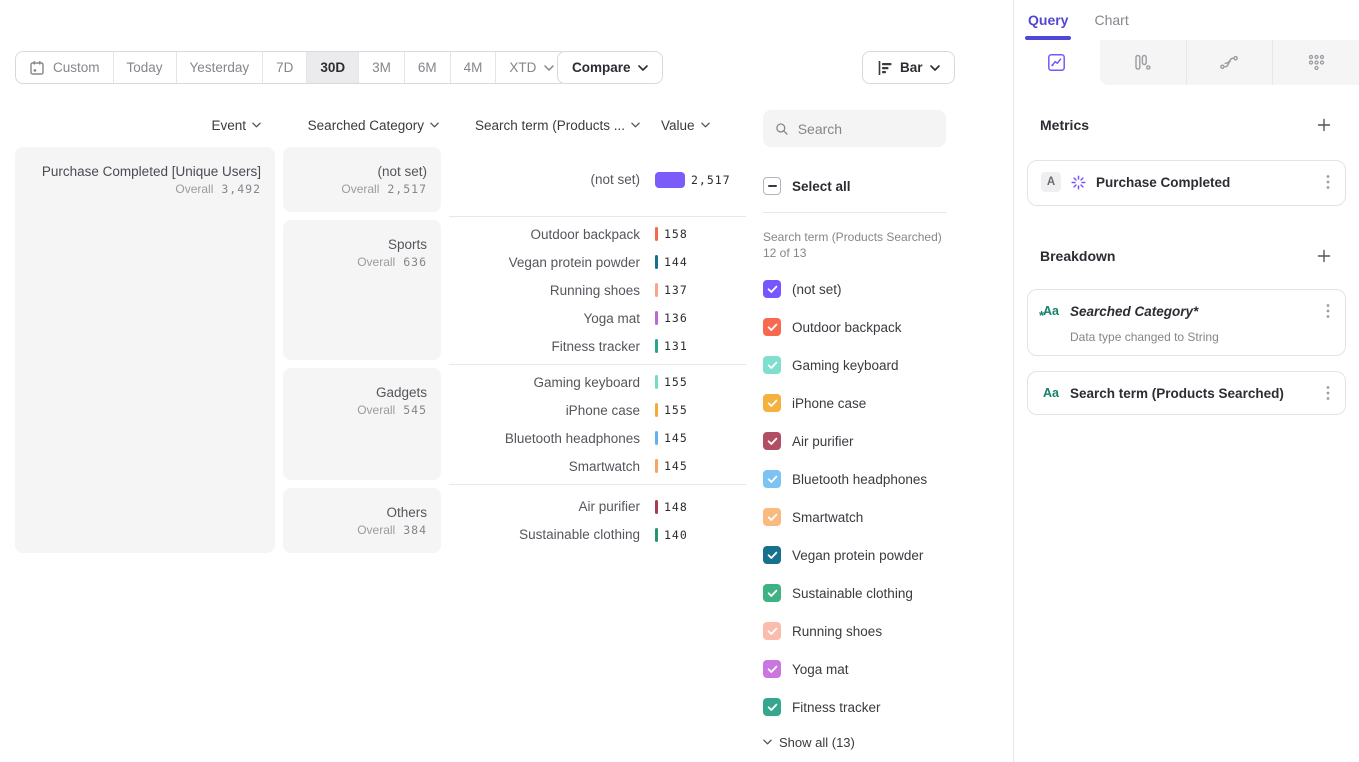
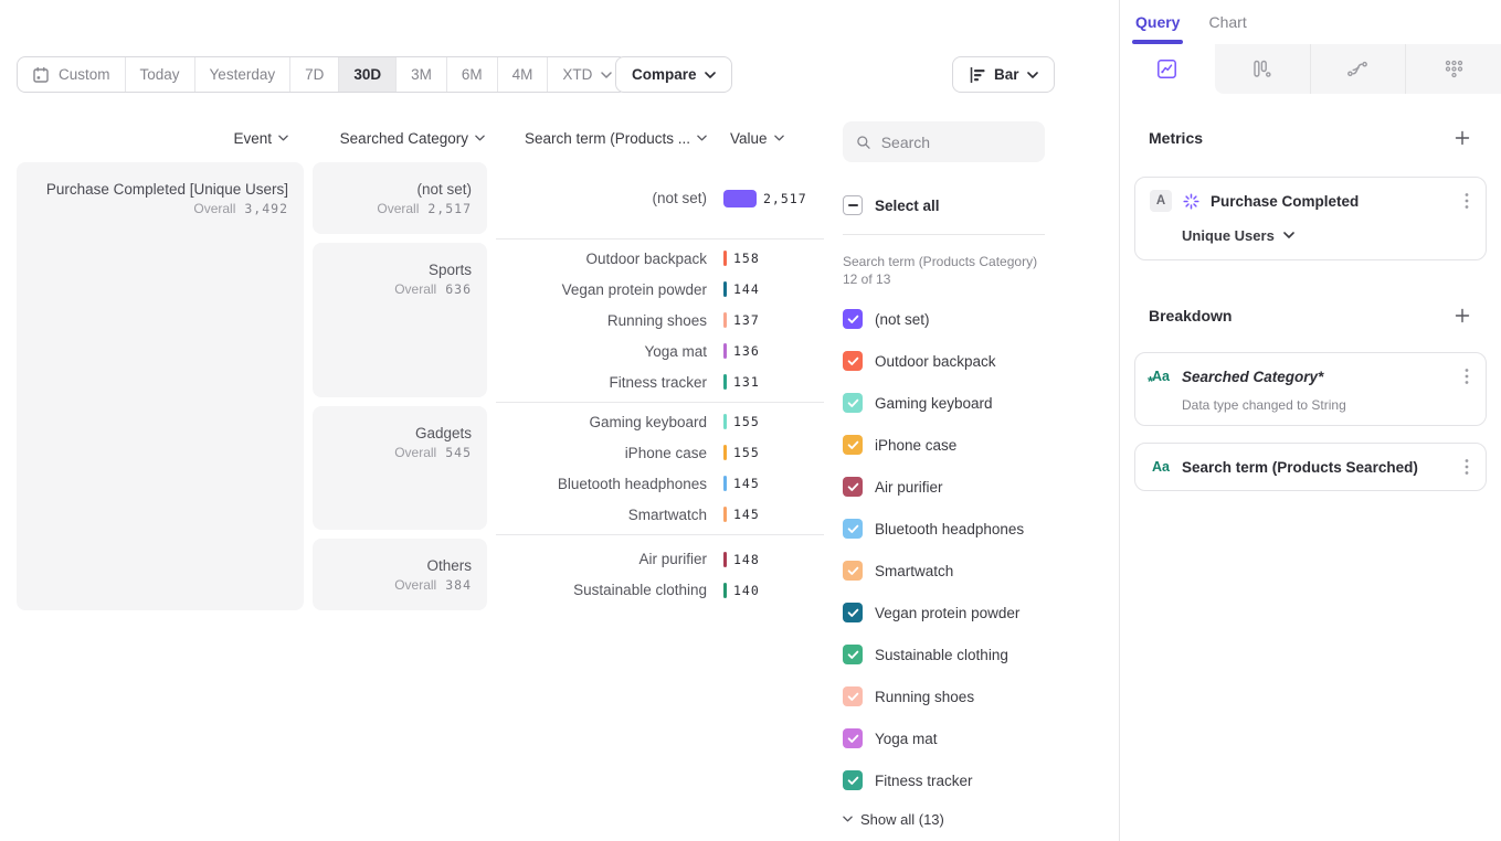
  Custom
  Today
  Yesterday
  7D
  30D
  3M
  6M
  4M
  XTD
  Compare
  Bar
  Event
  Searched Category
  Search term (Products ...
  Value
  Purchase Completed [Unique Users]
  Overall
  3,492
  (not set)
  Overall
  2,517
  (not set)
  2,517
  Sports
  Overall
  636
  Outdoor backpack
  158
  Vegan protein powder
  144
  Running shoes
  137
  Yoga mat
  136
  Fitness tracker
  131
  Gadgets
  Overall
  545
  Gaming keyboard
  155
  iPhone case
  155
  Bluetooth headphones
  145
  Smartwatch
  145
  Others
  Overall
  384
  Air purifier
  148
  Sustainable clothing
  140
  Search
  Select all
- Search term (Products Searched) 12 of 13
+ Search term (Products Category) 12 of 13
  (not set)
  Outdoor backpack
  Gaming keyboard
  iPhone case
  Air purifier
  Bluetooth headphones
  Smartwatch
  Vegan protein powder
  Sustainable clothing
  Running shoes
  Yoga mat
  Fitness tracker
  Show all (13)
  Query
  Chart
  Metrics
  A
  Purchase Completed
+ Unique Users
  Breakdown
  Aa
  *
  Searched Category*
  Data type changed to String
  Aa
  Search term (Products Searched)
